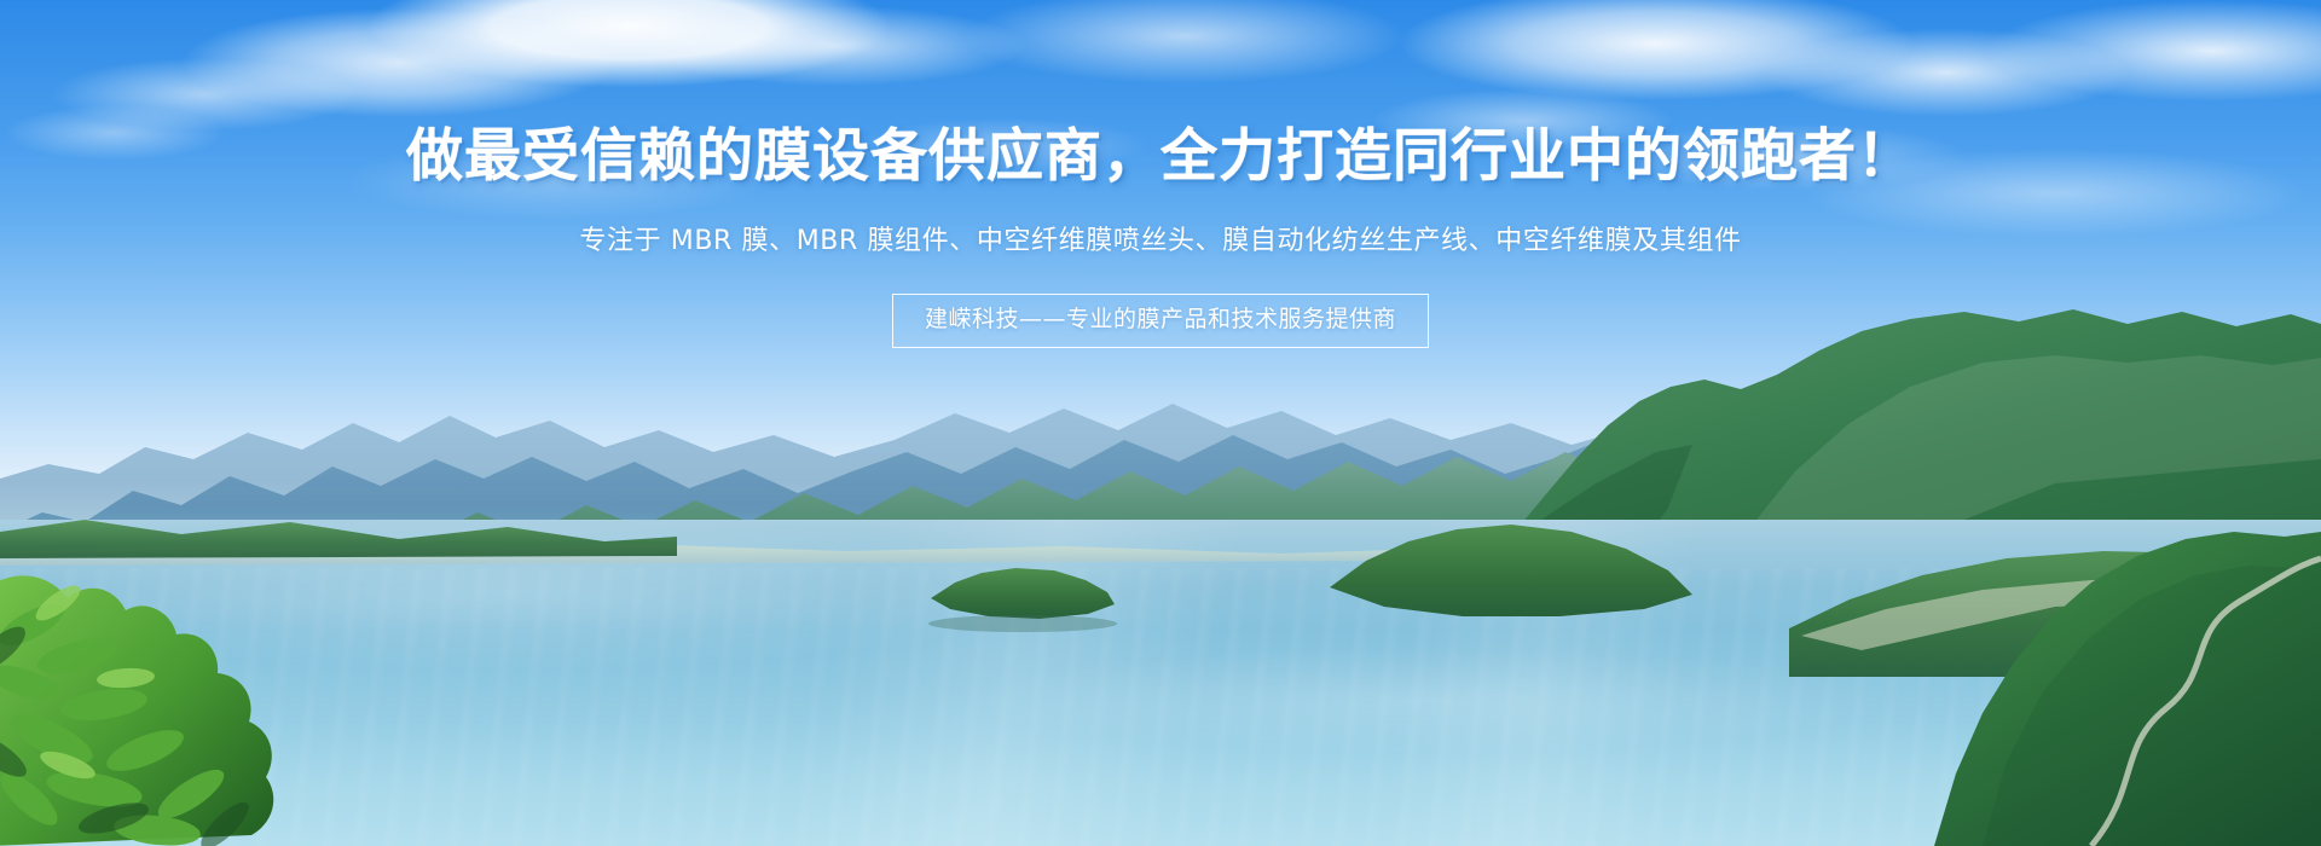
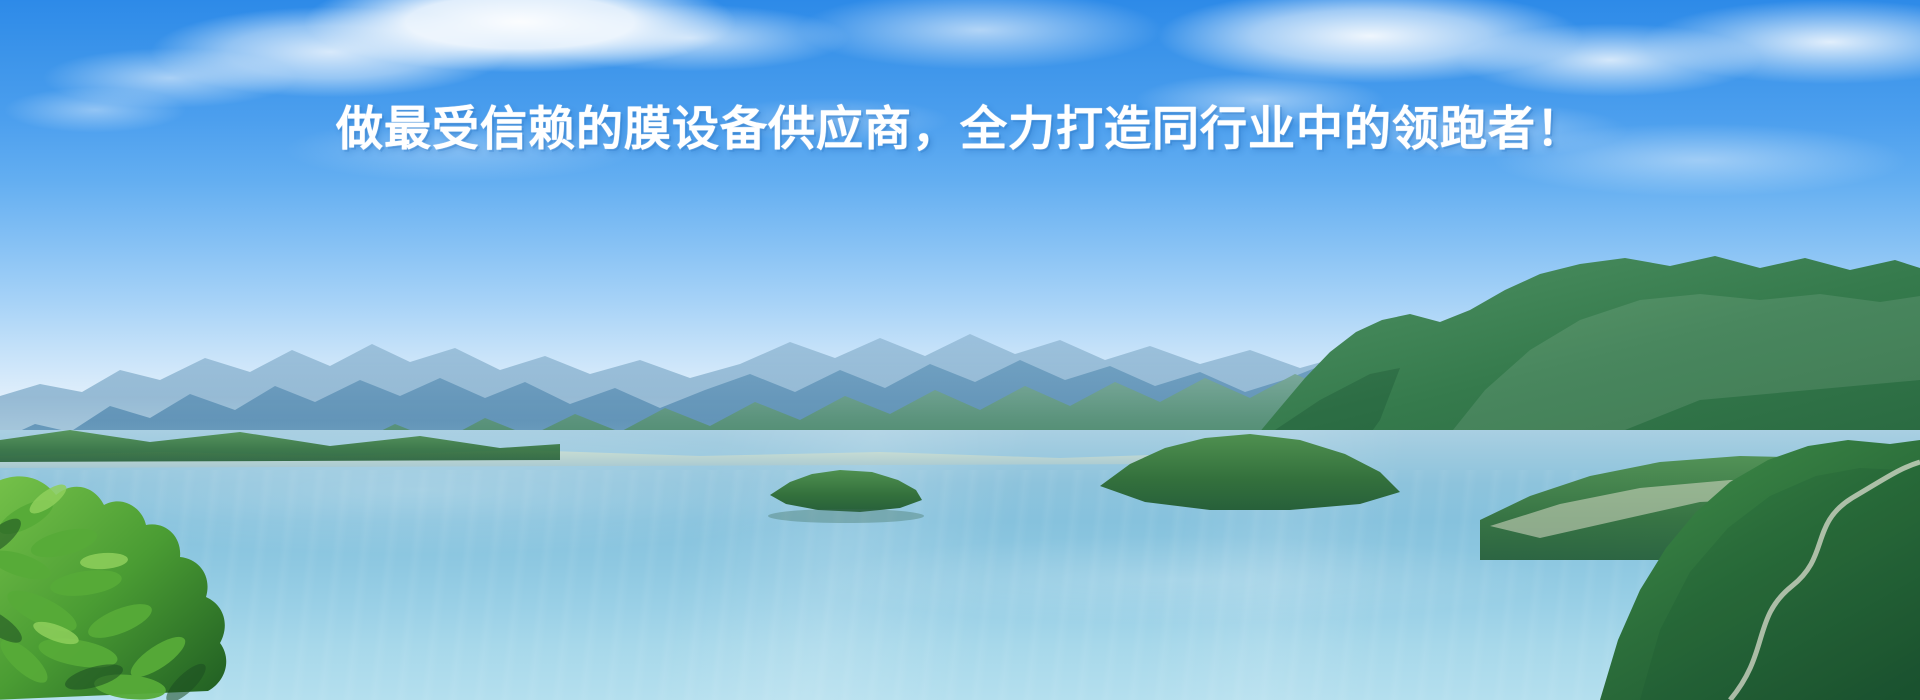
  做最受信赖的膜设备供应商，全力打造同行业中的领跑者！
- 专注于 MBR 膜、MBR 膜组件、中空纤维膜喷丝头、膜自动化纺丝生产线、中空纤维膜及其组件
- 建嵘科技——专业的膜产品和技术服务提供商
